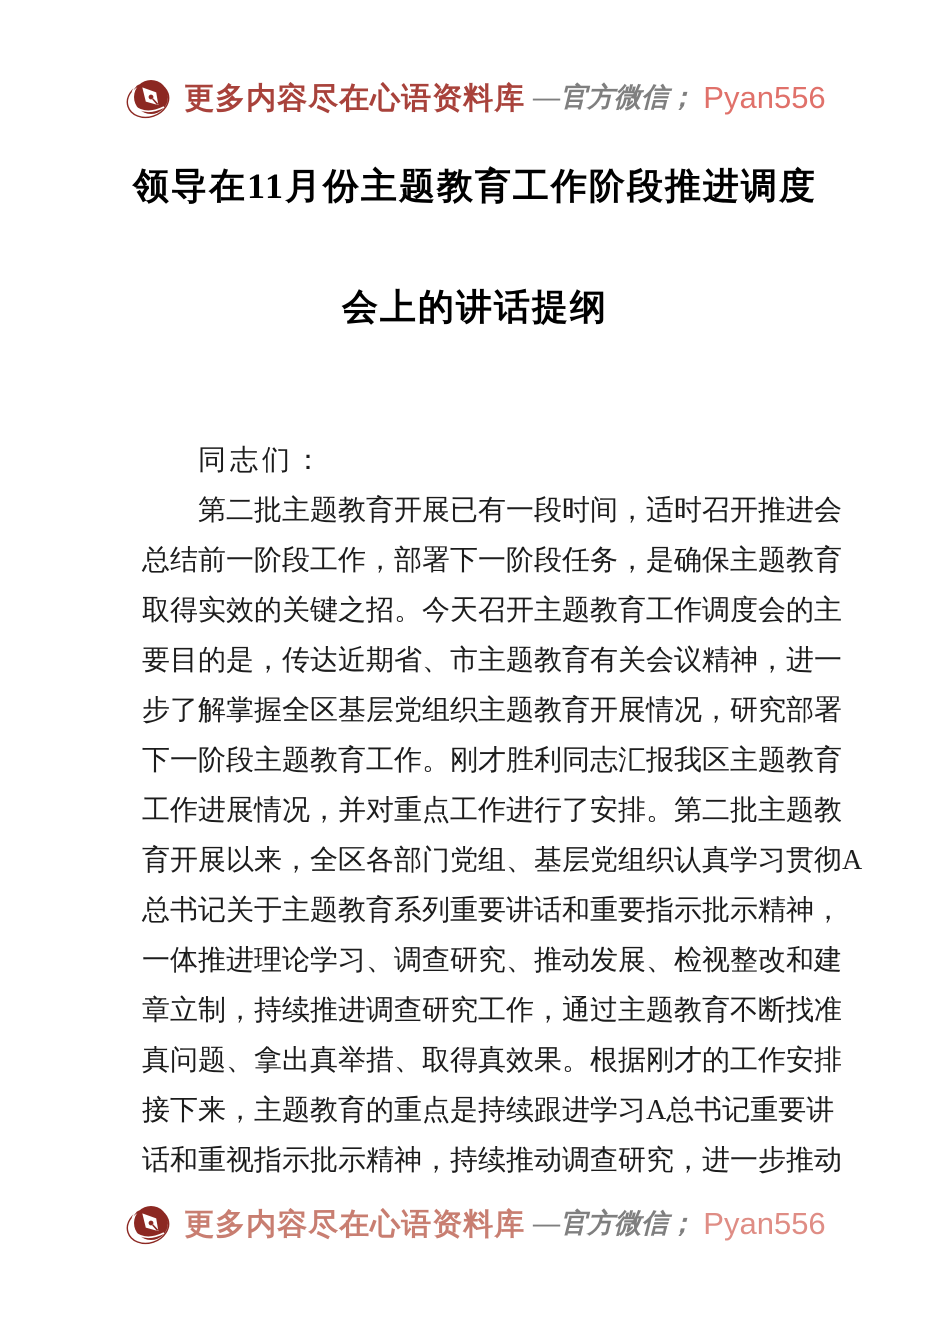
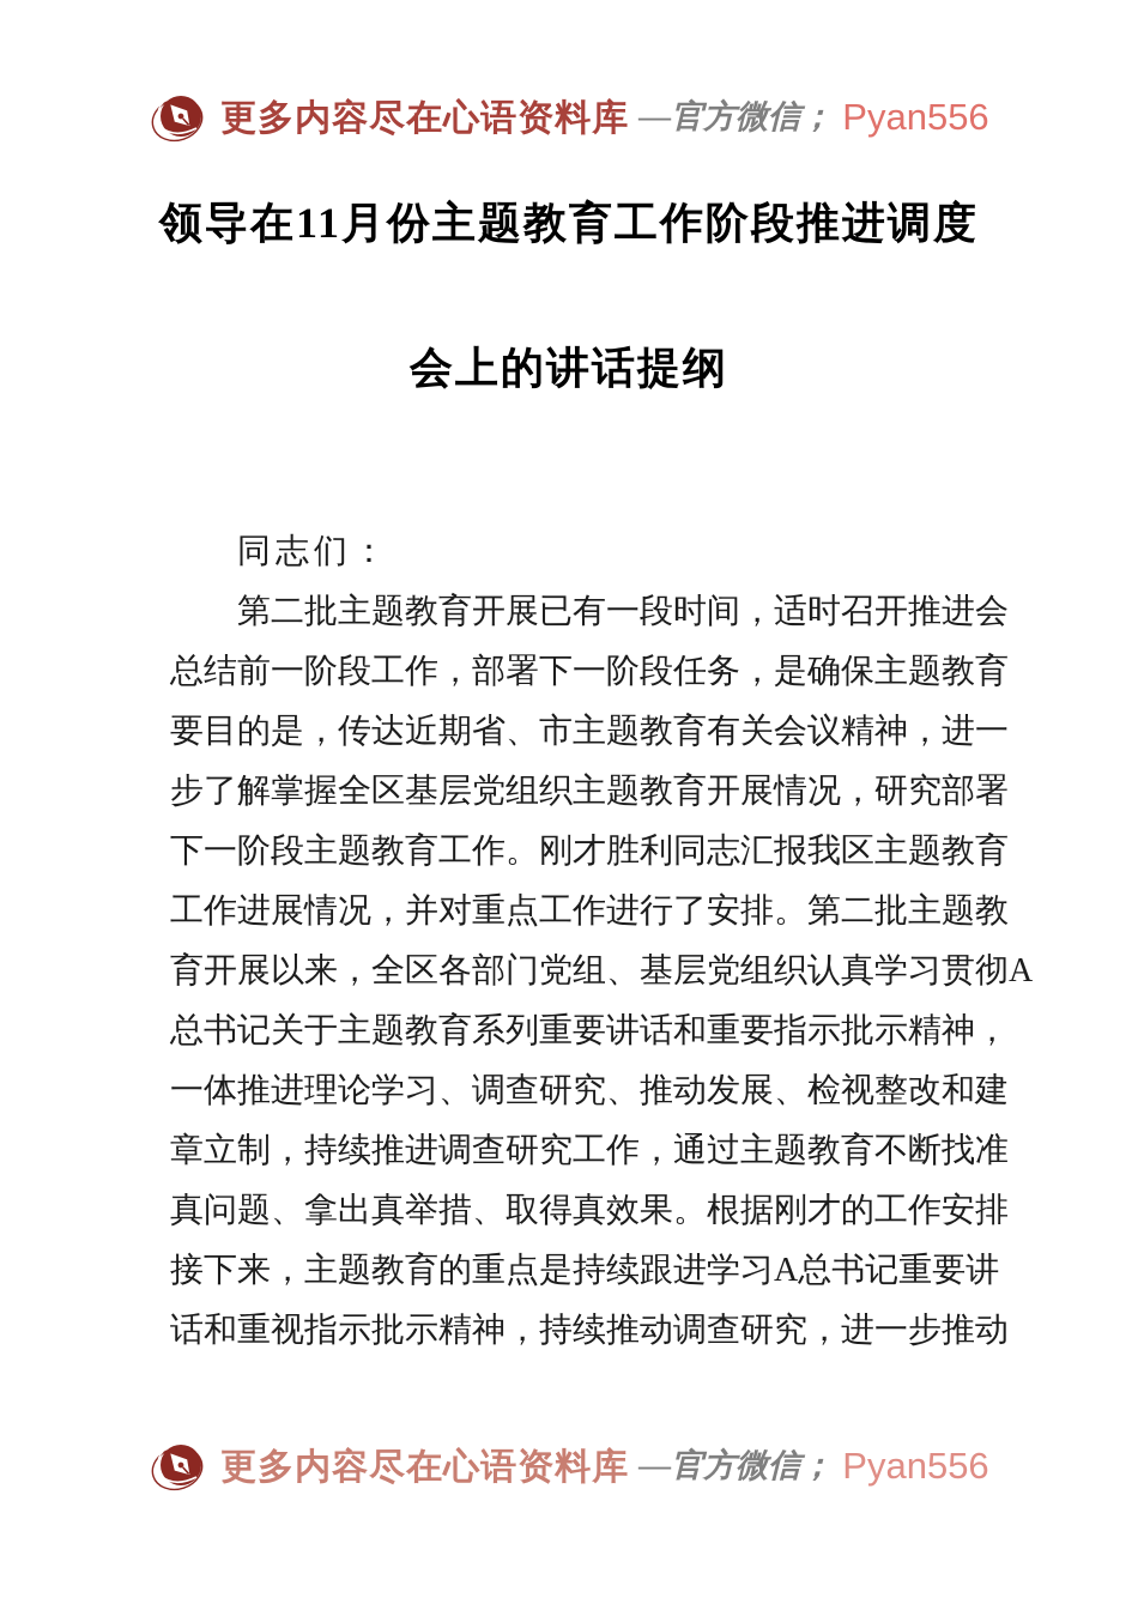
  更多内容尽在心语资料库
  —官方微信；
  Pyan556
  领导在11月份主题教育工作阶段推进调度
  会上的讲话提纲
  同志们：
  第二批主题教育开展已有一段时间，适时召开推进会
  总结前一阶段工作，部署下一阶段任务，是确保主题教育
- 取得实效的关键之招。今天召开主题教育工作调度会的主
  要目的是，传达近期省、市主题教育有关会议精神，进一
  步了解掌握全区基层党组织主题教育开展情况，研究部署
  下一阶段主题教育工作。刚才胜利同志汇报我区主题教育
  工作进展情况，并对重点工作进行了安排。第二批主题教
  育开展以来，全区各部门党组、基层党组织认真学习贯彻A
  总书记关于主题教育系列重要讲话和重要指示批示精神，
  一体推进理论学习、调查研究、推动发展、检视整改和建
  章立制，持续推进调查研究工作，通过主题教育不断找准
  真问题、拿出真举措、取得真效果。根据刚才的工作安排
  接下来，主题教育的重点是持续跟进学习A总书记重要讲
  话和重视指示批示精神，持续推动调查研究，进一步推动
  更多内容尽在心语资料库
  —官方微信；
  Pyan556
